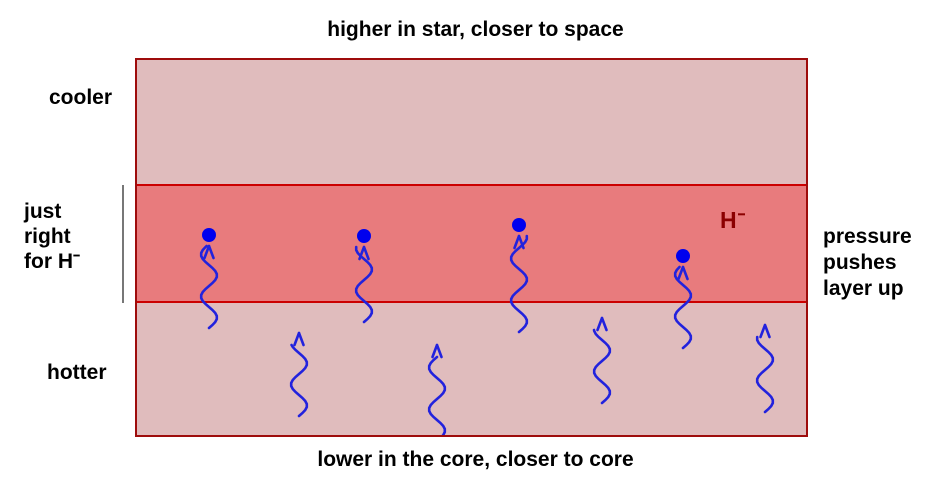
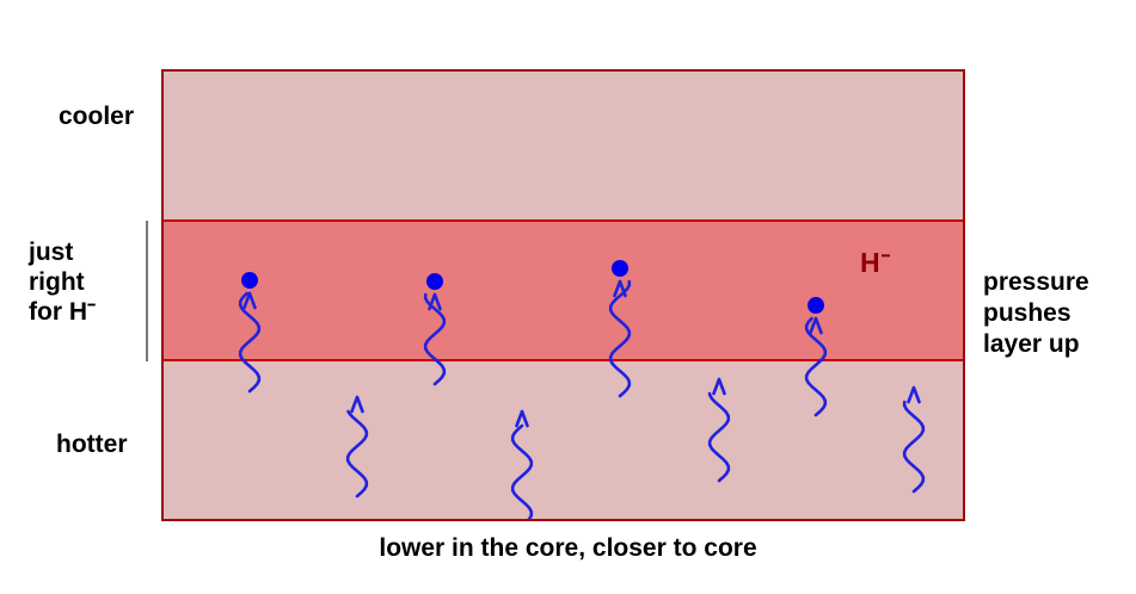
- higher in star, closer to space
  cooler
  just
  right
  for H⁻
  hotter
  pressure
  pushes
  layer up
  H⁻
  lower in the core, closer to core
